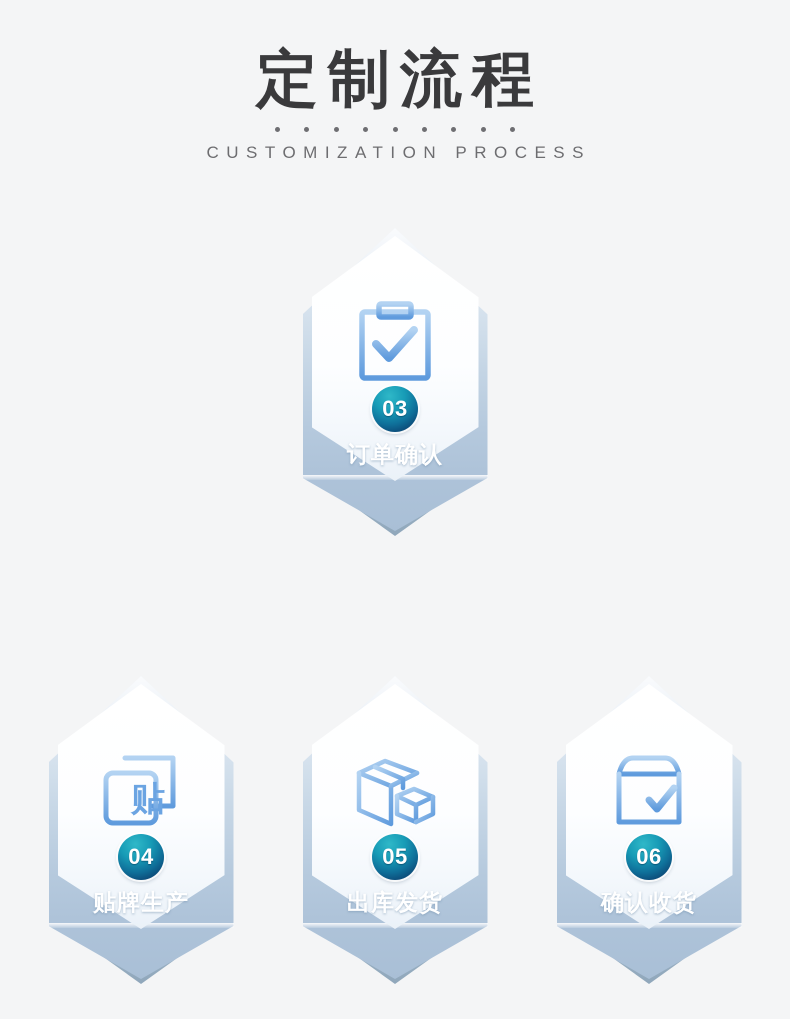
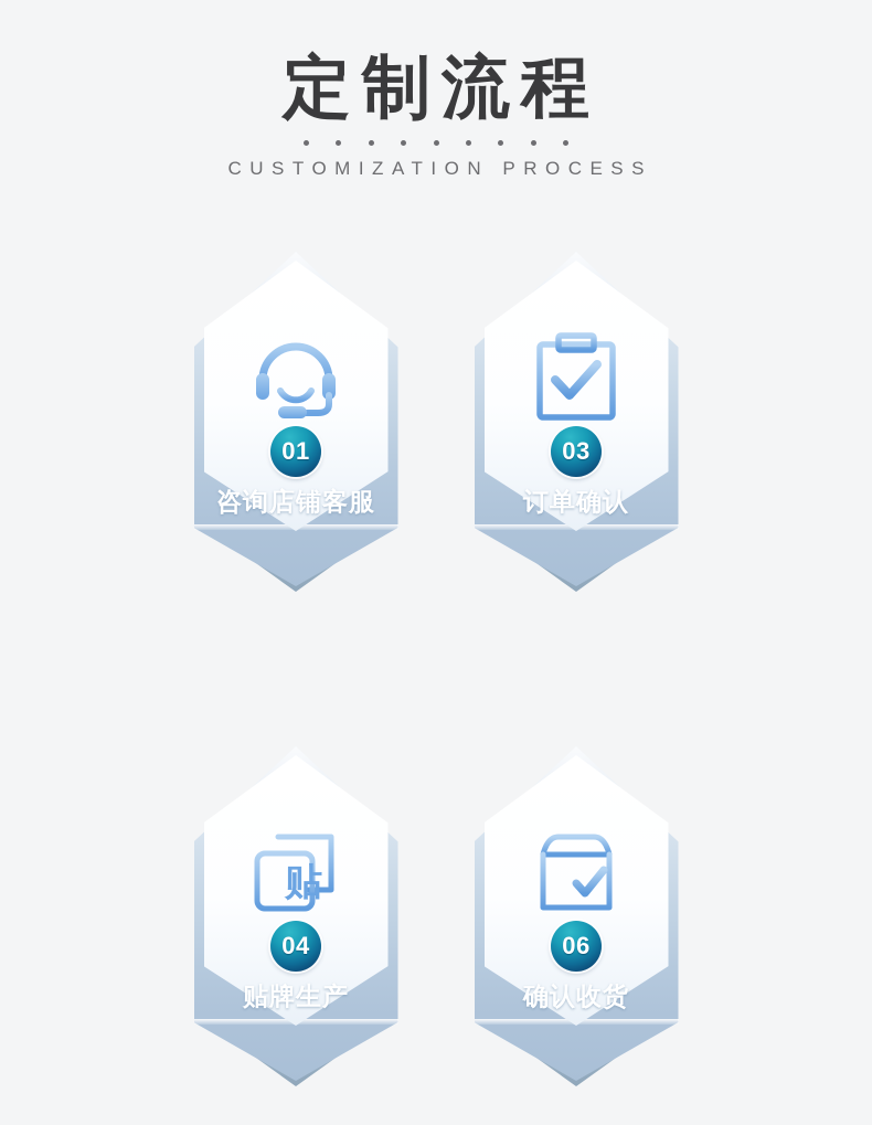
  定制流程
  CUSTOMIZATION PROCESS
+ 01
+ 咨询店铺客服
  03
  订单确认
  贴
  04
  贴牌生产
- 05
- 出库发货
  06
  确认收货
